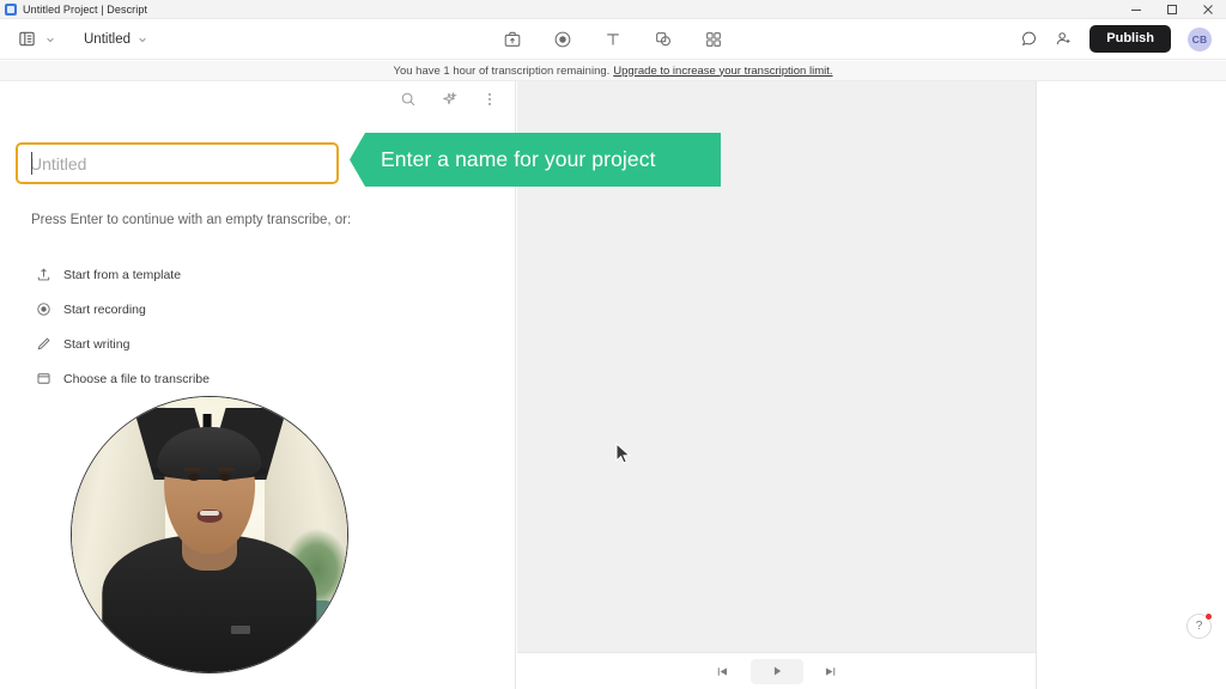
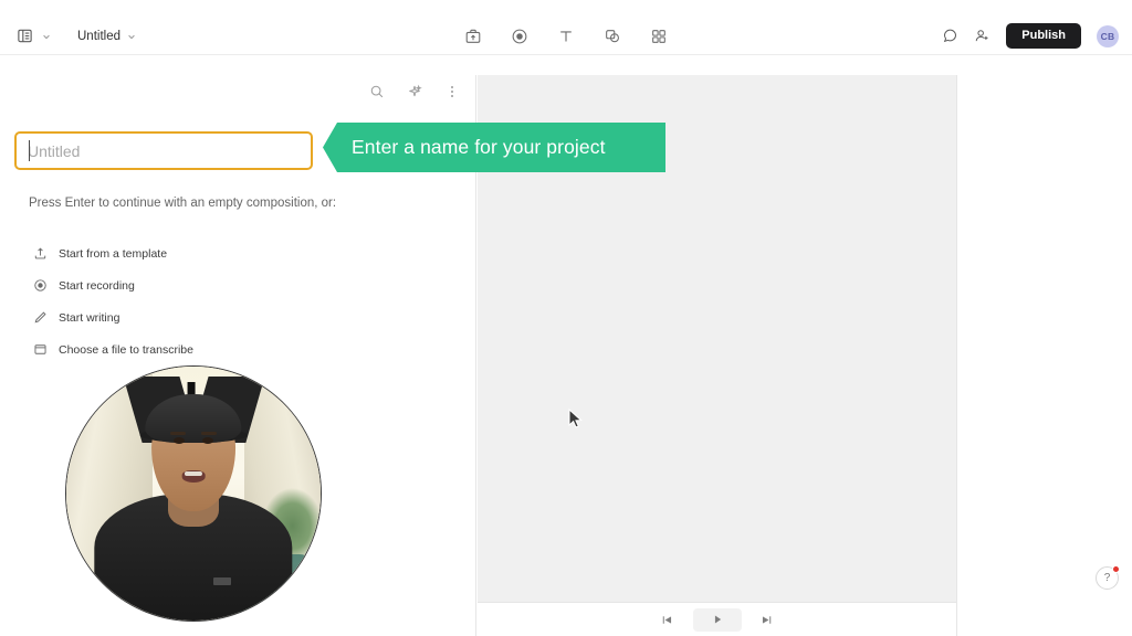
- Untitled Project | Descript
  Untitled
  Publish
  CB
- You have 1 hour of transcription remaining.
- Upgrade to increase your transcription limit.
  Untitled
- Press Enter to continue with an empty transcribe, or:
+ Press Enter to continue with an empty composition, or:
  Start from a template
  Start recording
  Start writing
  Choose a file to transcribe
  ?
  Enter a name for your project
